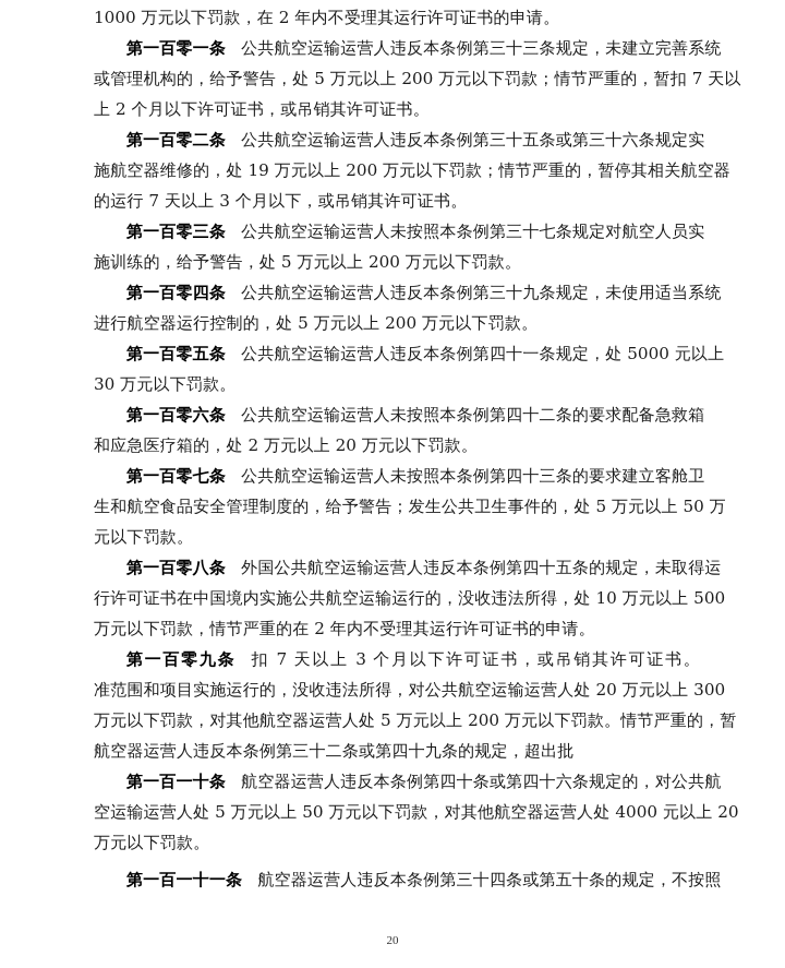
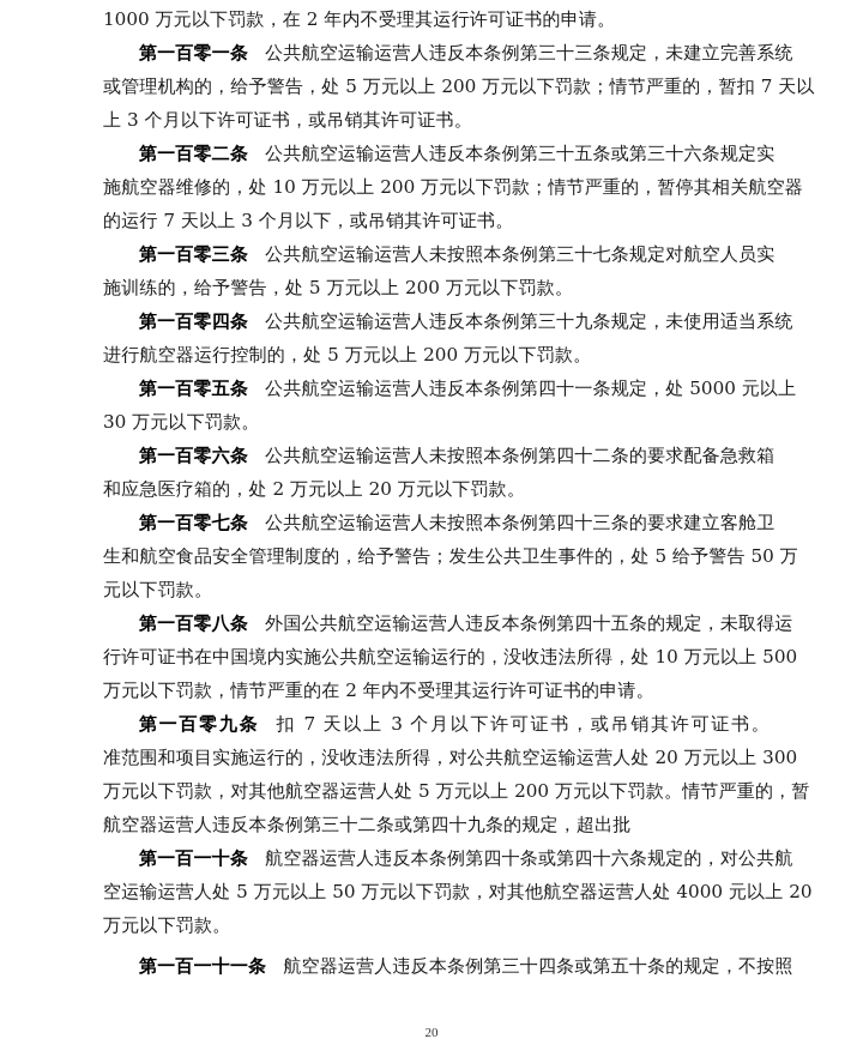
  1000 万元以下罚款，在 2 年内不受理其运行许可证书的申请。
  第一百零一条 公共航空运输运营人违反本条例第三十三条规定，未建立完善系统
  或管理机构的，给予警告，处 5 万元以上 200 万元以下罚款；情节严重的，暂扣 7 天以
- 上 2 个月以下许可证书，或吊销其许可证书。
+ 上 3 个月以下许可证书，或吊销其许可证书。
  第一百零二条 公共航空运输运营人违反本条例第三十五条或第三十六条规定实
- 施航空器维修的，处 19 万元以上 200 万元以下罚款；情节严重的，暂停其相关航空器
+ 施航空器维修的，处 10 万元以上 200 万元以下罚款；情节严重的，暂停其相关航空器
  的运行 7 天以上 3 个月以下，或吊销其许可证书。
  第一百零三条 公共航空运输运营人未按照本条例第三十七条规定对航空人员实
  施训练的，给予警告，处 5 万元以上 200 万元以下罚款。
  第一百零四条 公共航空运输运营人违反本条例第三十九条规定，未使用适当系统
  进行航空器运行控制的，处 5 万元以上 200 万元以下罚款。
  第一百零五条 公共航空运输运营人违反本条例第四十一条规定，处 5000 元以上
  30 万元以下罚款。
  第一百零六条 公共航空运输运营人未按照本条例第四十二条的要求配备急救箱
  和应急医疗箱的，处 2 万元以上 20 万元以下罚款。
  第一百零七条 公共航空运输运营人未按照本条例第四十三条的要求建立客舱卫
- 生和航空食品安全管理制度的，给予警告；发生公共卫生事件的，处 5 万元以上 50 万
+ 生和航空食品安全管理制度的，给予警告；发生公共卫生事件的，处 5 给予警告 50 万
  元以下罚款。
  第一百零八条 外国公共航空运输运营人违反本条例第四十五条的规定，未取得运
  行许可证书在中国境内实施公共航空运输运行的，没收违法所得，处 10 万元以上 500
  万元以下罚款，情节严重的在 2 年内不受理其运行许可证书的申请。
  第一百零九条 扣 7 天以上 3 个月以下许可证书，或吊销其许可证书。
  准范围和项目实施运行的，没收违法所得，对公共航空运输运营人处 20 万元以上 300
  万元以下罚款，对其他航空器运营人处 5 万元以上 200 万元以下罚款。情节严重的，暂
  航空器运营人违反本条例第三十二条或第四十九条的规定，超出批
  第一百一十条 航空器运营人违反本条例第四十条或第四十六条规定的，对公共航
  空运输运营人处 5 万元以上 50 万元以下罚款，对其他航空器运营人处 4000 元以上 20
  万元以下罚款。
  第一百一十一条 航空器运营人违反本条例第三十四条或第五十条的规定，不按照
  20
